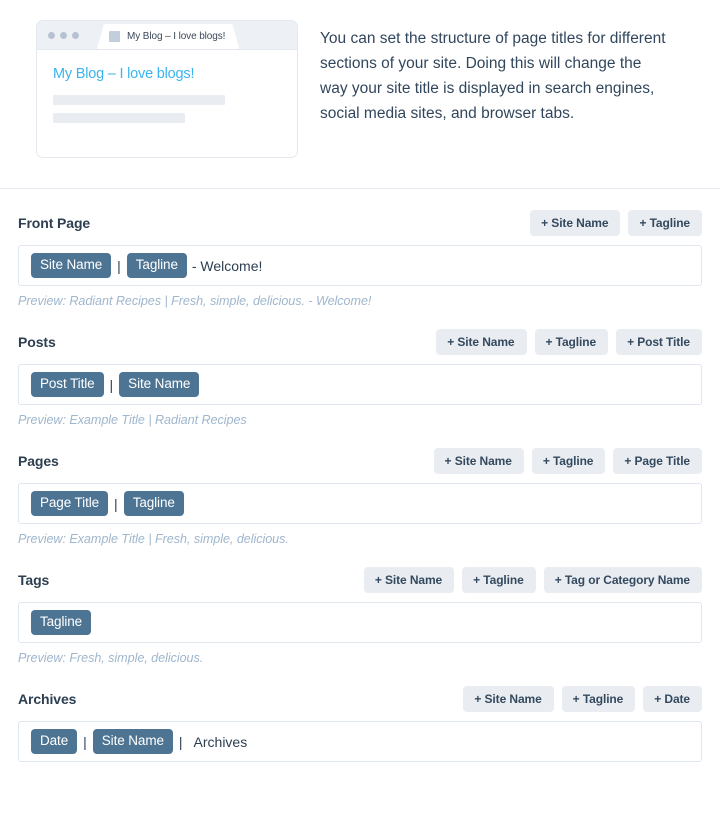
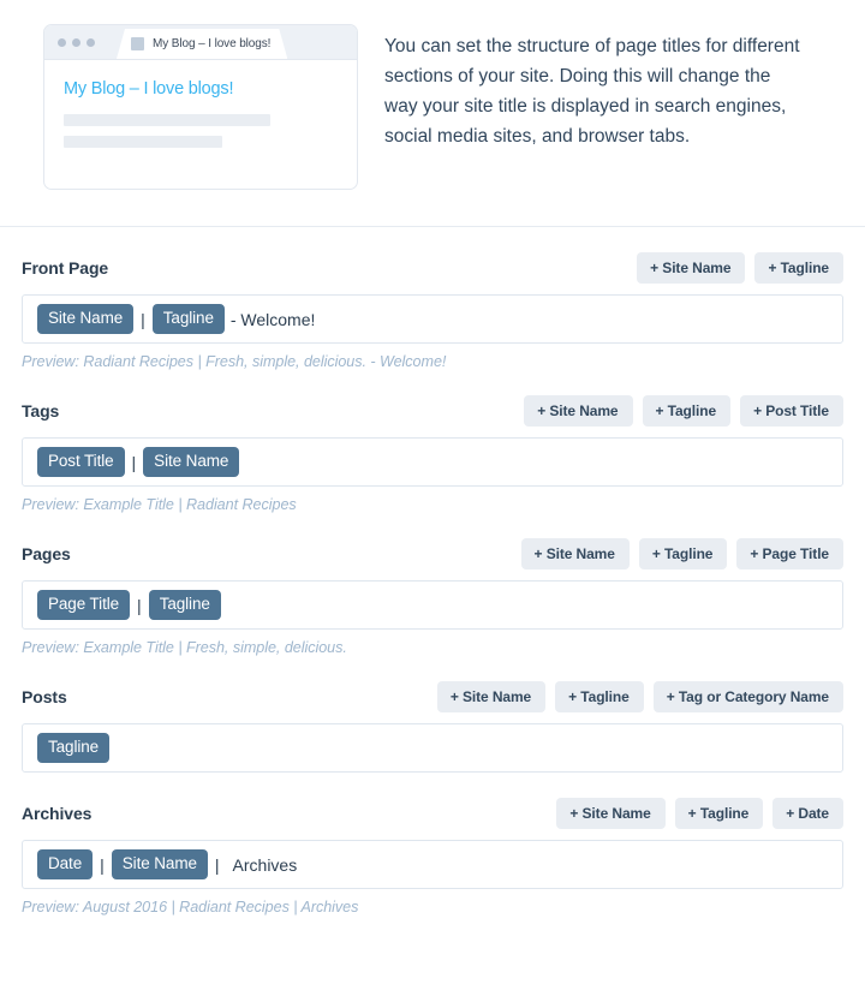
  My Blog – I love blogs!
  My Blog – I love blogs!
  You can set the structure of page titles for different sections of your site. Doing this will change the way your site title is displayed in search engines, social media sites, and browser tabs.
  Front Page
  + Site Name
  + Tagline
  Site Name
  |
  Tagline
  - Welcome!
  Preview: Radiant Recipes | Fresh, simple, delicious. - Welcome!
- Posts
+ Tags
  + Site Name
  + Tagline
  + Post Title
  Post Title
  |
  Site Name
  Preview: Example Title | Radiant Recipes
  Pages
  + Site Name
  + Tagline
  + Page Title
  Page Title
  |
  Tagline
  Preview: Example Title | Fresh, simple, delicious.
- Tags
+ Posts
  + Site Name
  + Tagline
  + Tag or Category Name
  Tagline
- Preview: Fresh, simple, delicious.
  Archives
  + Site Name
  + Tagline
  + Date
  Date
  |
  Site Name
  |
  Archives
+ Preview: August 2016 | Radiant Recipes | Archives
